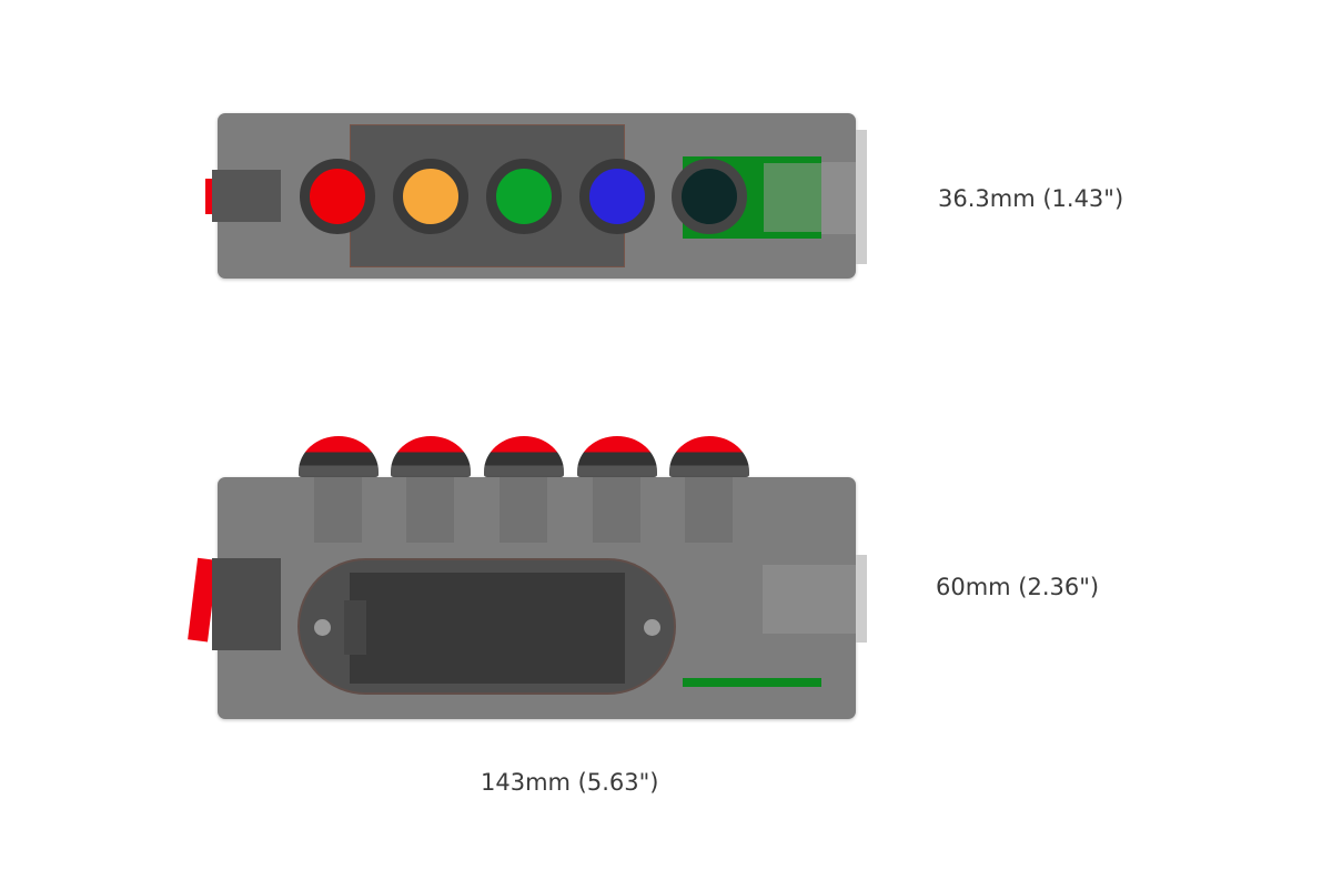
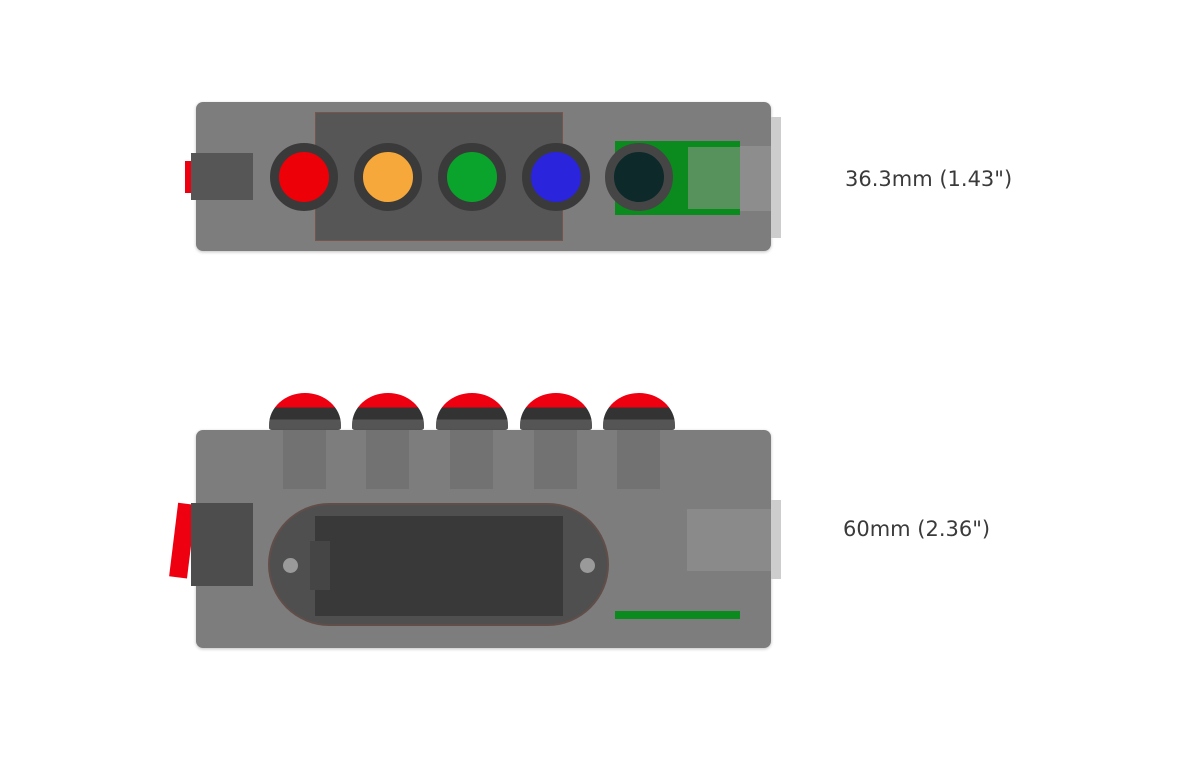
  36.3mm (1.43")
  60mm (2.36")
- 143mm (5.63")
